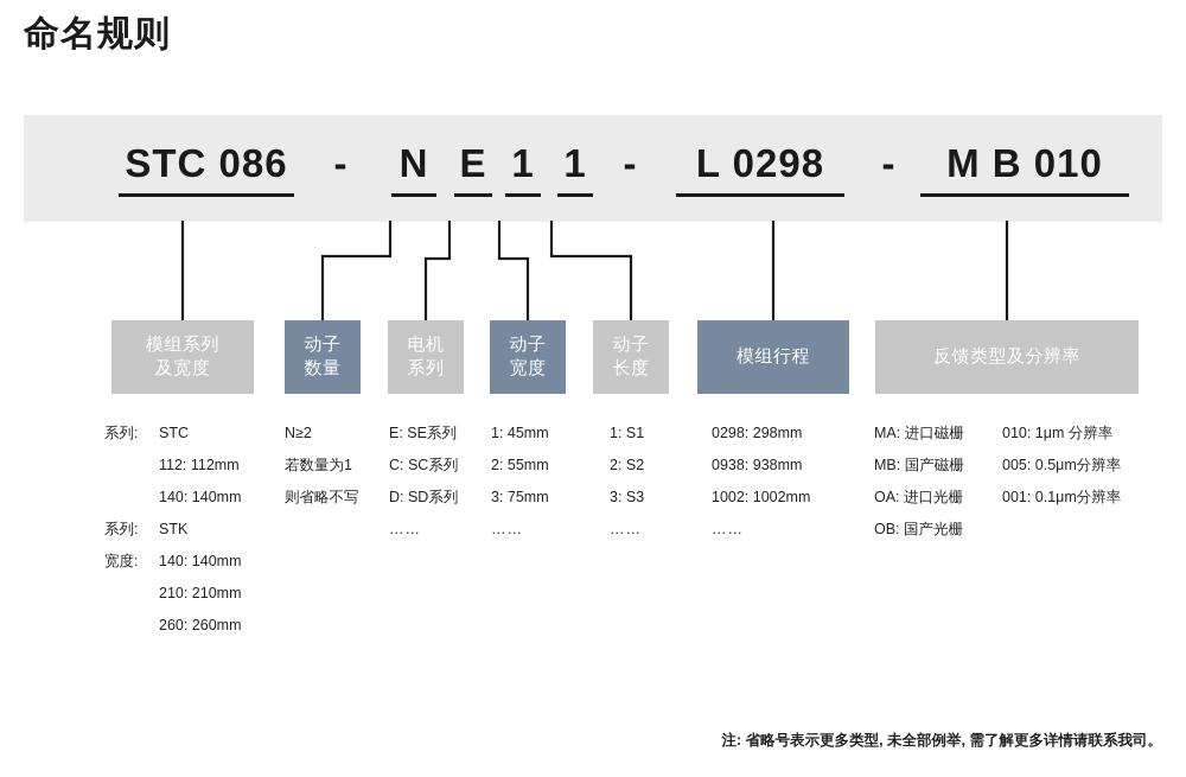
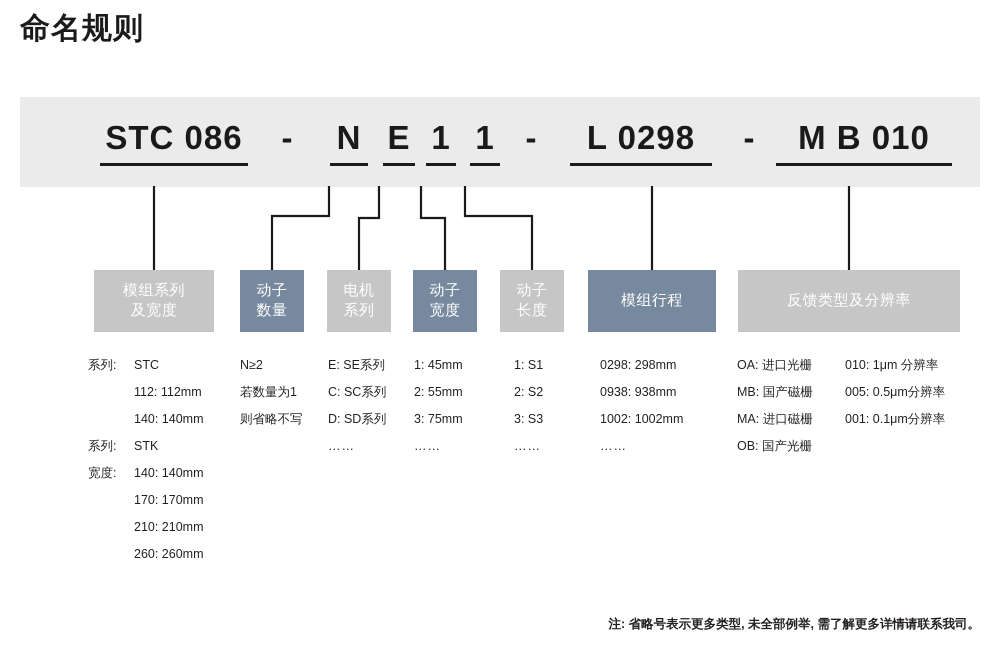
  命名规则
  STC 086
  -
  N
  E
  1
  1
  -
  L 0298
  -
  M B 010
  模组系列
  及宽度
  动子
  数量
  电机
  系列
  动子
  宽度
  动子
  长度
  模组行程
  反馈类型及分辨率
  系列: STC
  112: 112mm
  140: 140mm
  系列: STK
  宽度: 140: 140mm
+ 170: 170mm
  210: 210mm
  260: 260mm
  N≥2
  若数量为1
  则省略不写
  E: SE系列
  C: SC系列
  D: SD系列
  ……
  1: 45mm
  2: 55mm
  3: 75mm
  ……
  1: S1
  2: S2
  3: S3
  ……
  0298: 298mm
  0938: 938mm
  1002: 1002mm
  ……
- MA: 进口磁栅
+ OA: 进口光栅
  MB: 国产磁栅
- OA: 进口光栅
+ MA: 进口磁栅
  OB: 国产光栅
  010: 1μm 分辨率
  005: 0.5μm分辨率
  001: 0.1μm分辨率
  注: 省略号表示更多类型, 未全部例举, 需了解更多详情请联系我司。
